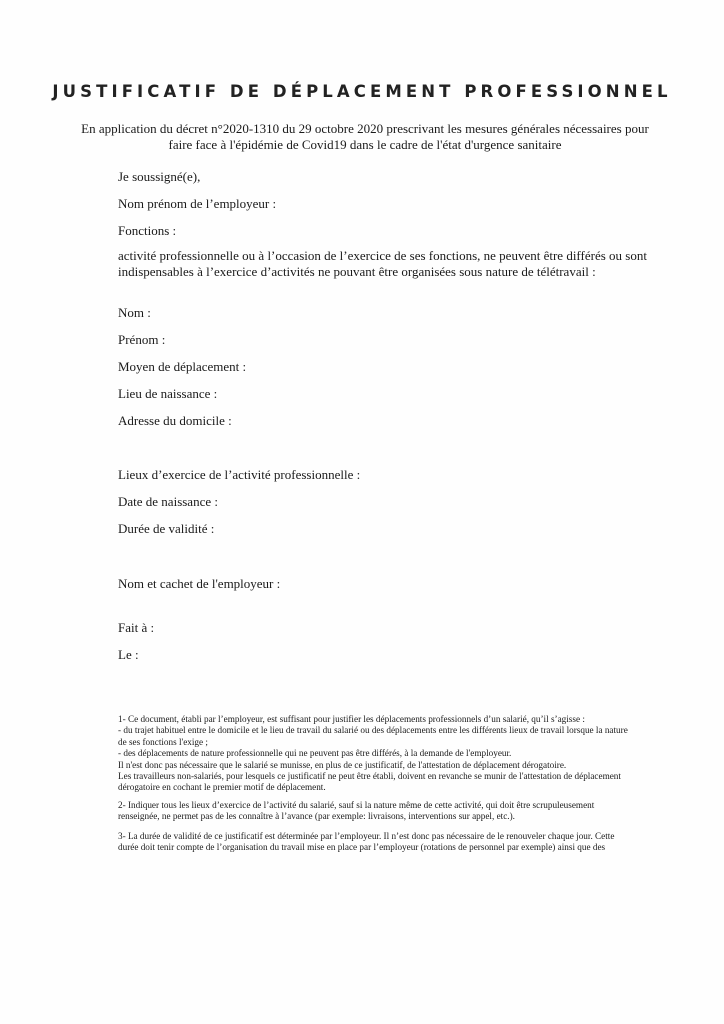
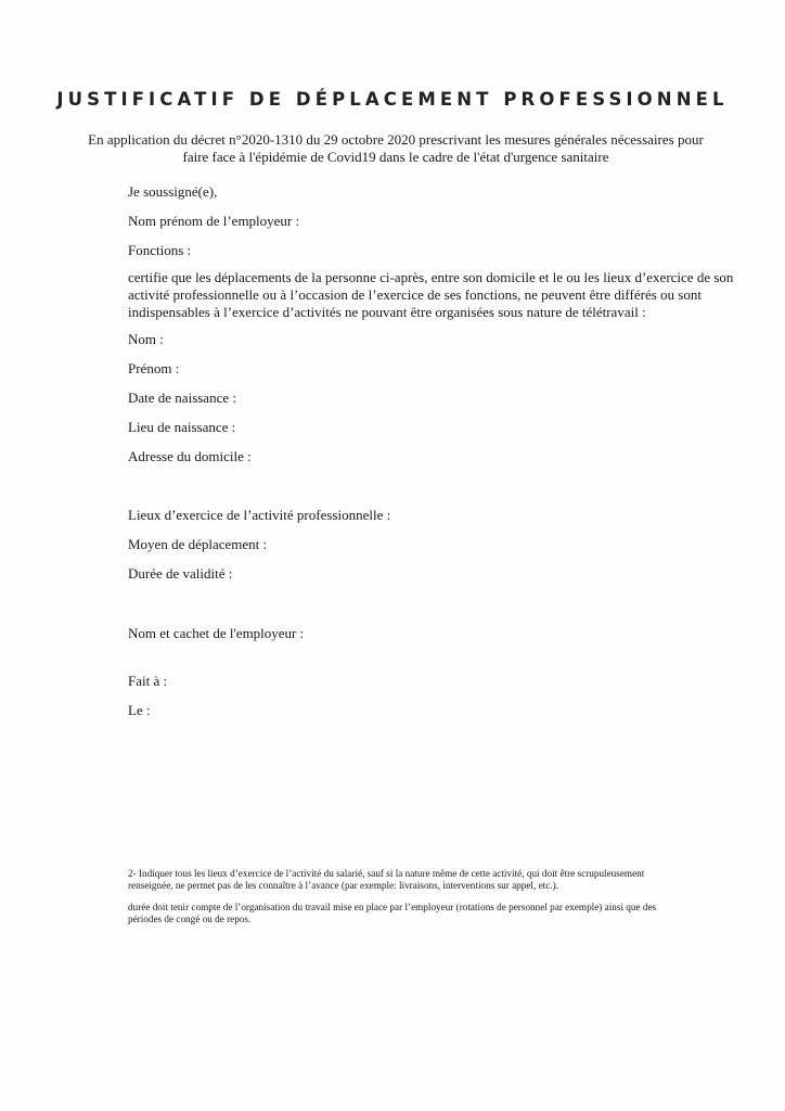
  JUSTIFICATIF DE DÉPLACEMENT PROFESSIONNEL
  En application du décret n°2020-1310 du 29 octobre 2020 prescrivant les mesures générales nécessaires pour
  faire face à l'épidémie de Covid19 dans le cadre de l'état d'urgence sanitaire
  Je soussigné(e),
  Nom prénom de l’employeur :
  Fonctions :
+ certifie que les déplacements de la personne ci-après, entre son domicile et le ou les lieux d’exercice de son
  activité professionnelle ou à l’occasion de l’exercice de ses fonctions, ne peuvent être différés ou sont
  indispensables à l’exercice d’activités ne pouvant être organisées sous nature de télétravail :
  Nom :
  Prénom :
- Moyen de déplacement :
+ Date de naissance :
  Lieu de naissance :
  Adresse du domicile :
  Lieux d’exercice de l’activité professionnelle :
- Date de naissance :
+ Moyen de déplacement :
  Durée de validité :
  Nom et cachet de l'employeur :
  Fait à :
  Le :
- 1- Ce document, établi par l’employeur, est suffisant pour justifier les déplacements professionnels d’un salarié, qu’il s’agisse :
- - du trajet habituel entre le domicile et le lieu de travail du salarié ou des déplacements entre les différents lieux de travail lorsque la nature
- de ses fonctions l'exige ;
- - des déplacements de nature professionnelle qui ne peuvent pas être différés, à la demande de l'employeur.
- Il n'est donc pas nécessaire que le salarié se munisse, en plus de ce justificatif, de l'attestation de déplacement dérogatoire.
- Les travailleurs non-salariés, pour lesquels ce justificatif ne peut être établi, doivent en revanche se munir de l'attestation de déplacement
- dérogatoire en cochant le premier motif de déplacement.
  2- Indiquer tous les lieux d’exercice de l’activité du salarié, sauf si la nature même de cette activité, qui doit être scrupuleusement
  renseignée, ne permet pas de les connaître à l’avance (par exemple: livraisons, interventions sur appel, etc.).
- 3- La durée de validité de ce justificatif est déterminée par l’employeur. Il n’est donc pas nécessaire de le renouveler chaque jour. Cette
  durée doit tenir compte de l’organisation du travail mise en place par l’employeur (rotations de personnel par exemple) ainsi que des
+ périodes de congé ou de repos.
